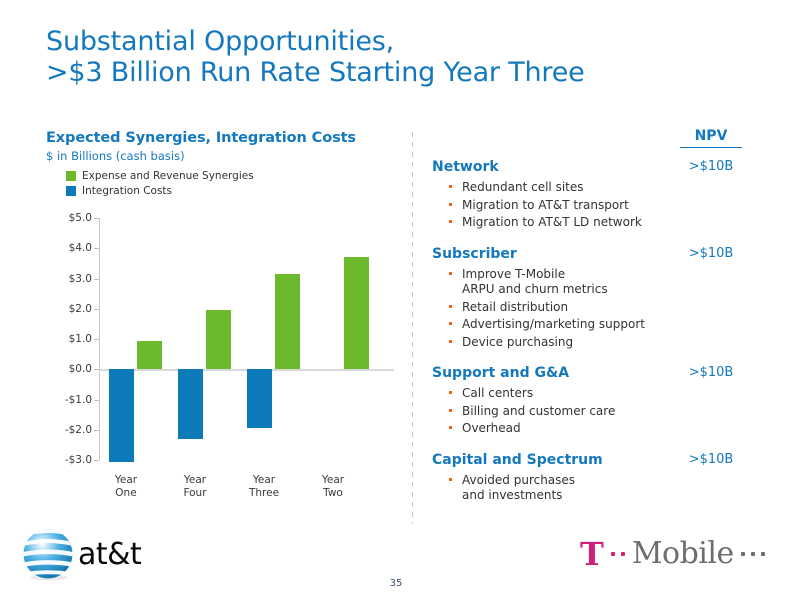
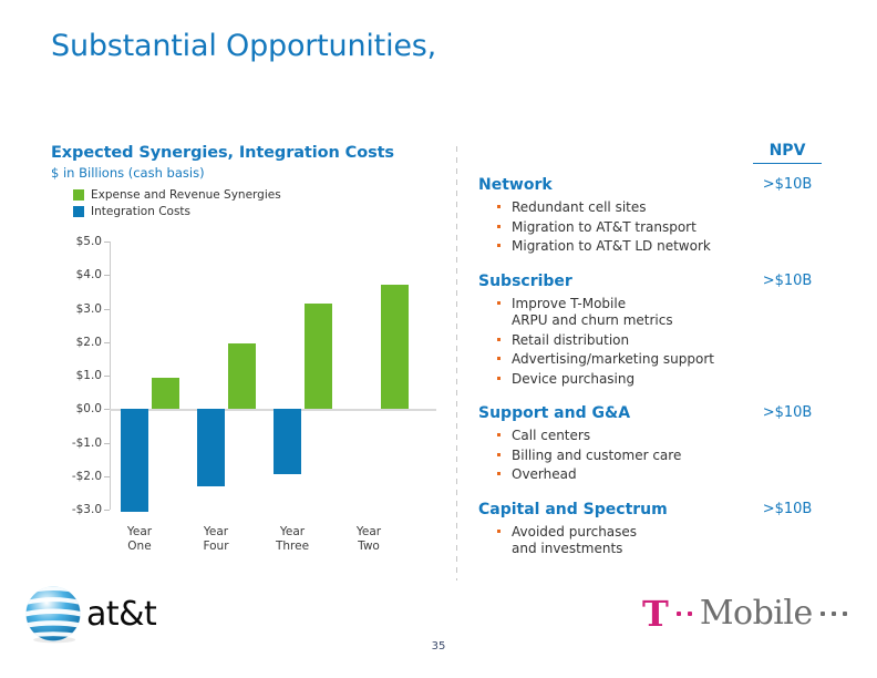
  Substantial Opportunities,
- >$3 Billion Run Rate Starting Year Three
  Expected Synergies, Integration Costs
  $ in Billions (cash basis)
  Expense and Revenue Synergies
  Integration Costs
  $5.0
  $4.0
  $3.0
  $2.0
  $1.0
  $0.0
  -$1.0
  -$2.0
  -$3.0
  Year
  One
  Year
  Four
  Year
  Three
  Year
  Two
  NPV
  Network
  >$10B
  Redundant cell sites
  Migration to AT&T transport
  Migration to AT&T LD network
  Subscriber
  >$10B
  Improve T-Mobile
  ARPU and churn metrics
  Retail distribution
  Advertising/marketing support
  Device purchasing
  Support and G&A
  >$10B
  Call centers
  Billing and customer care
  Overhead
  Capital and Spectrum
  >$10B
  Avoided purchases
  and investments
  at&t
  T
  Mobile
  35
